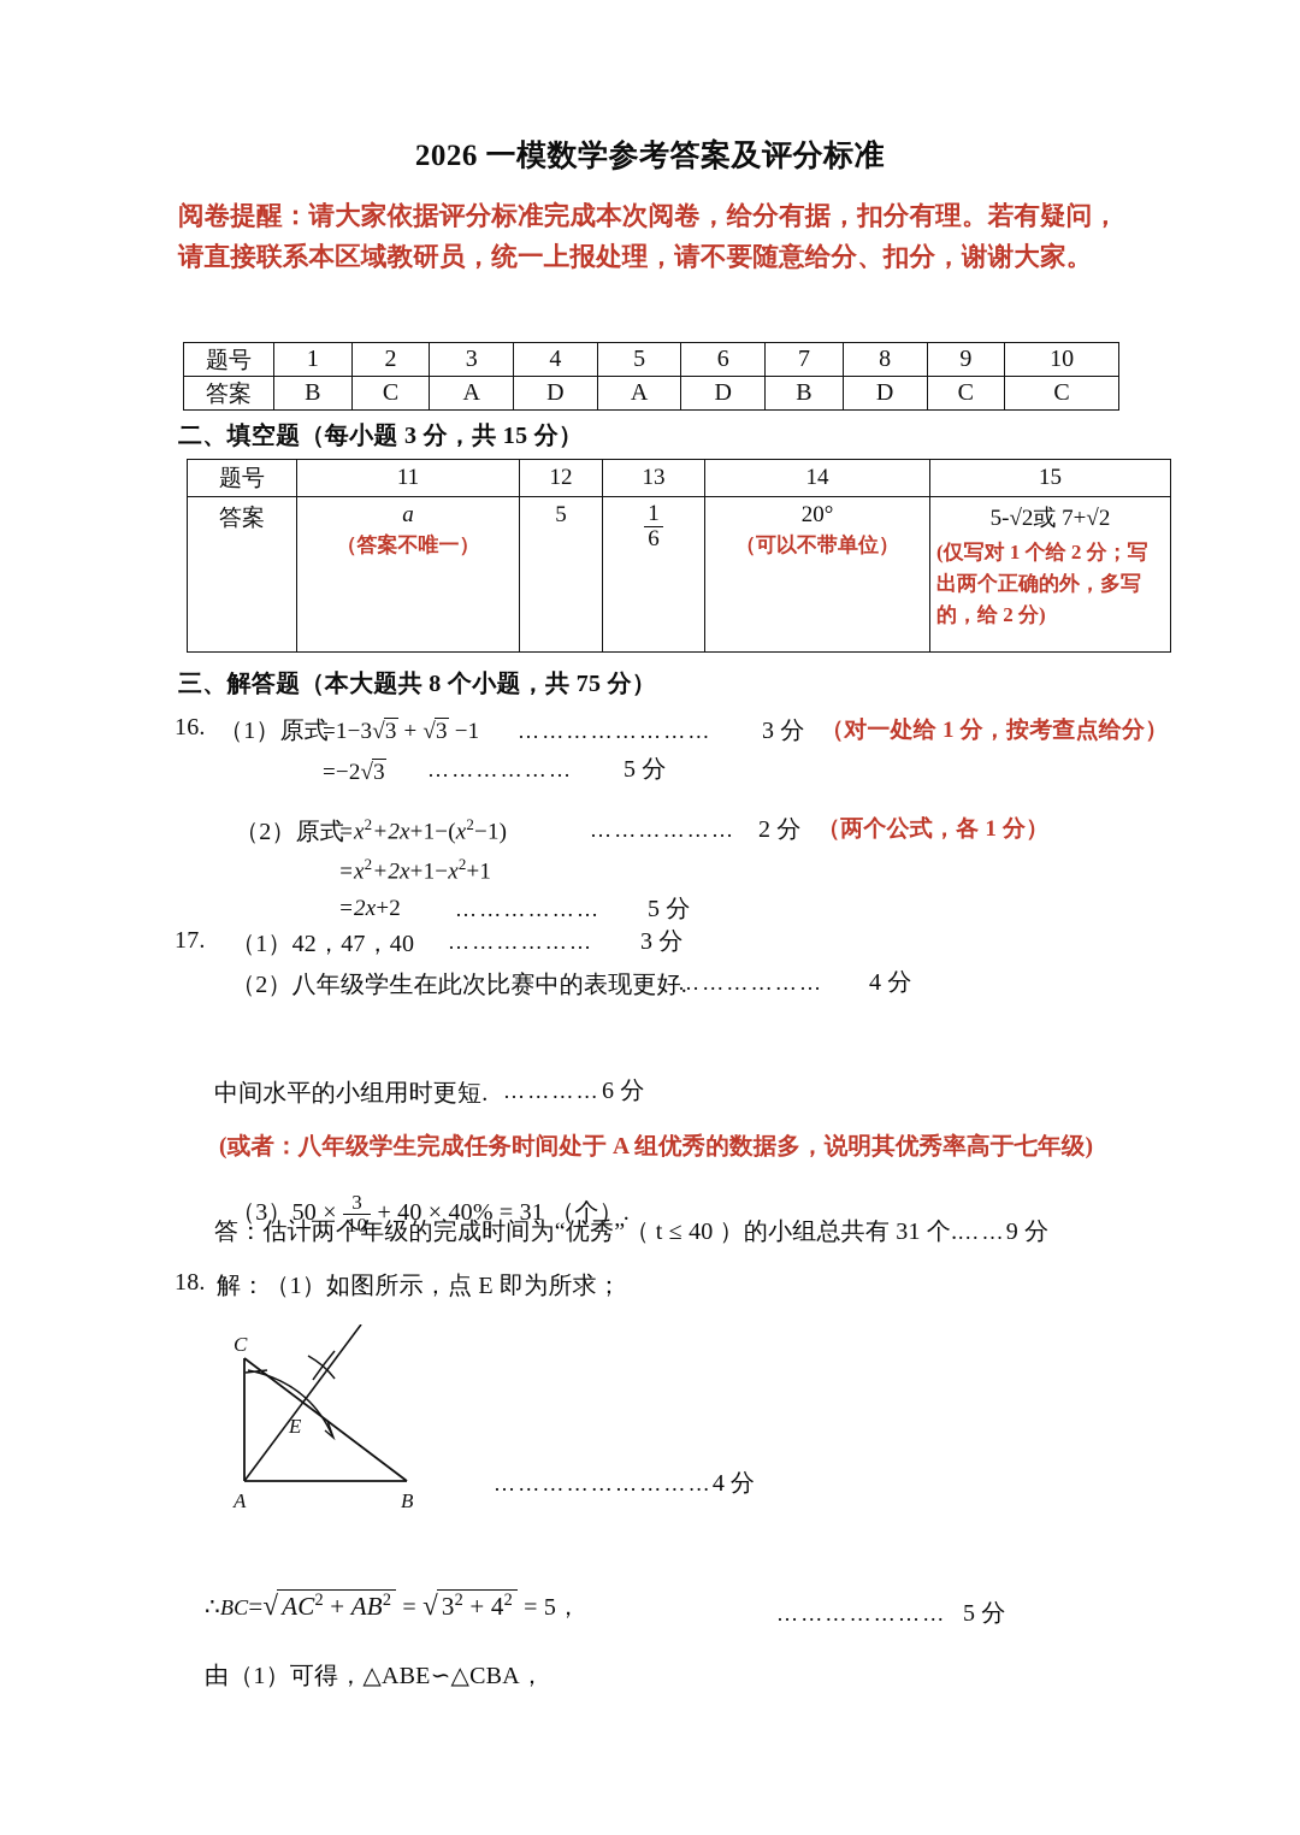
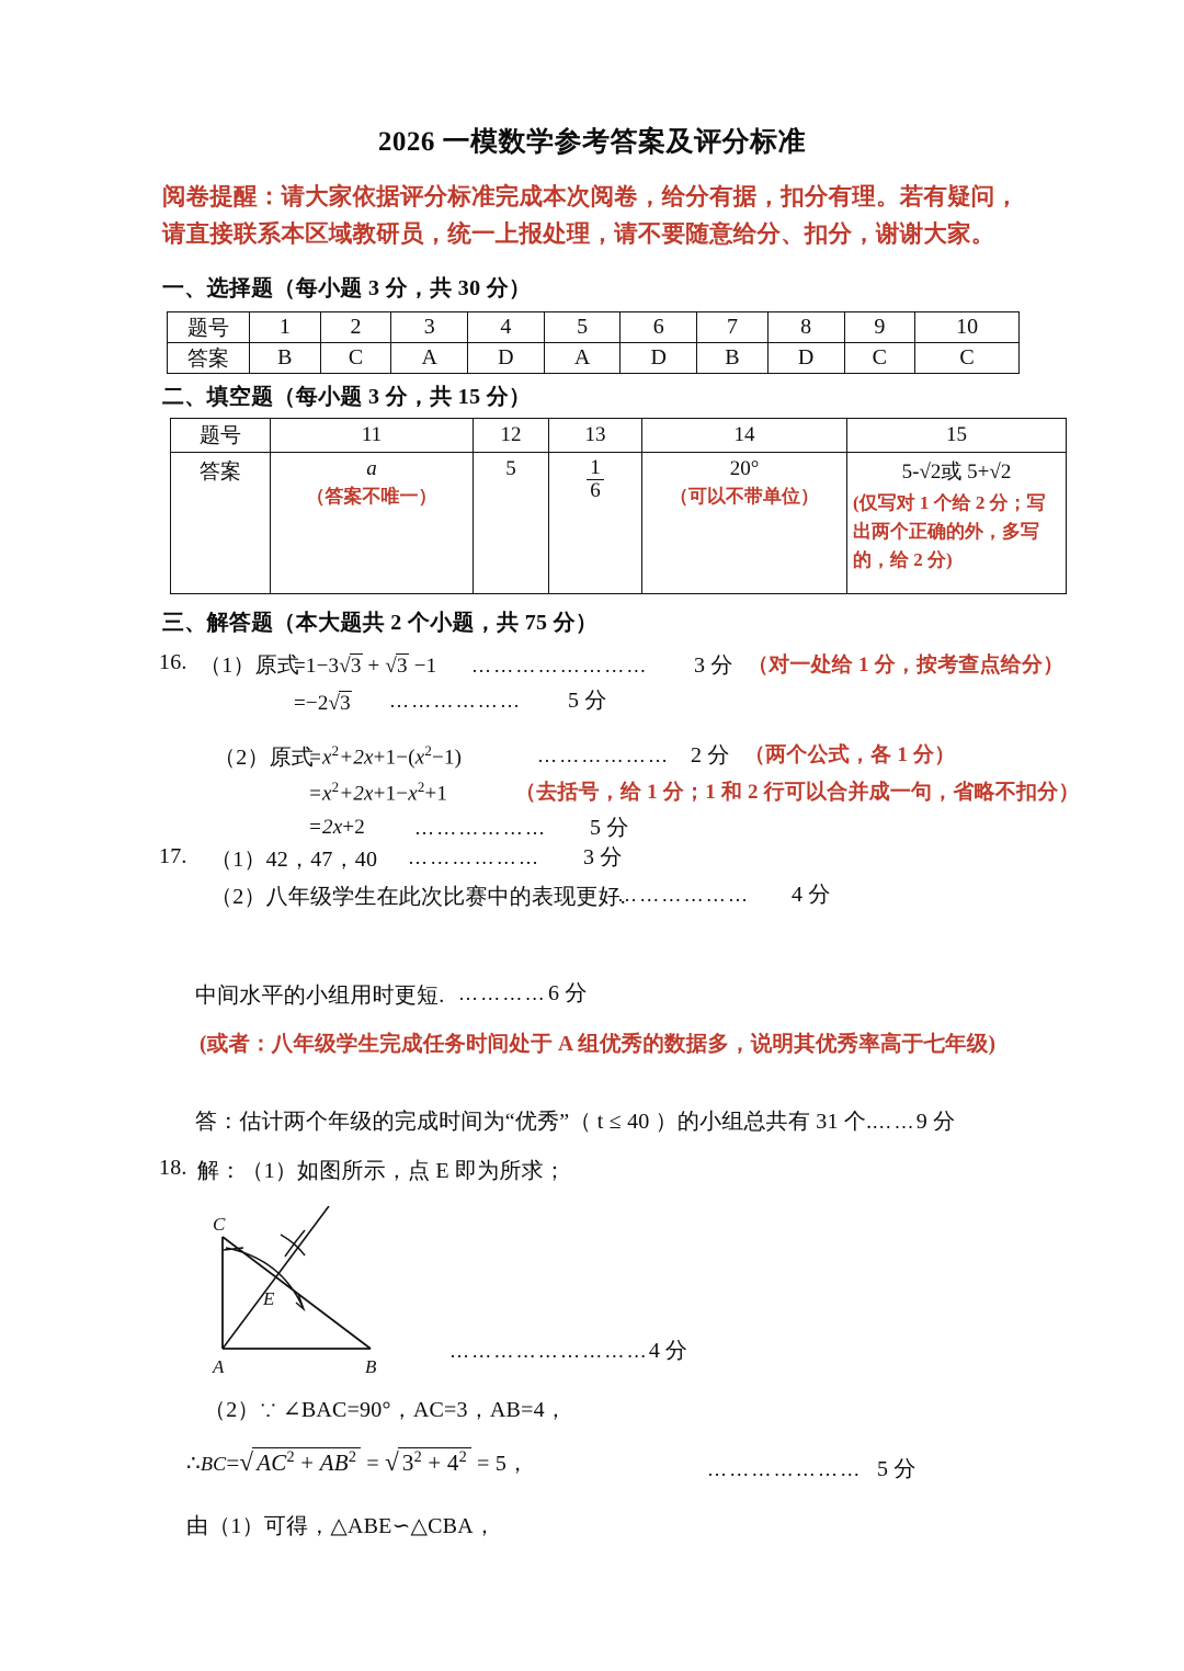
  2026 一模数学参考答案及评分标准
  阅卷提醒：请大家依据评分标准完成本次阅卷，给分有据，扣分有理。若有疑问，请直接联系本区域教研员，统一上报处理，请不要随意给分、扣分，谢谢大家。
+ 一、选择题（每小题 3 分，共 30 分）
  题号	1	2	3	4	5	6	7	8	9	10
  答案	B	C	A	D	A	D	B	D	C	C
  二、填空题（每小题 3 分，共 15 分）
  题号	11	12	13	14	15
- 答案	a （答案不唯一）	5	1 6	20° （可以不带单位）	5-√2或 7+√2 (仅写对 1 个给 2 分；写出两个正确的外，多写的，给 2 分)
+ 答案	a （答案不唯一）	5	1 6	20° （可以不带单位）	5-√2或 5+√2 (仅写对 1 个给 2 分；写出两个正确的外，多写的，给 2 分)
- 三、解答题（本大题共 8 个小题，共 75 分）
+ 三、解答题（本大题共 2 个小题，共 75 分）
  16.
  （1）原式
  =1−3√3 + √3 −1
  ……………………
  3 分
  （对一处给 1 分，按考查点给分）
  =−2√3
  ………………
  5 分
  （2）原式
  =x2+2x+1−(x2−1)
  ………………
  2 分
  （两个公式，各 1 分）
  =x2+2x+1−x2+1
+ （去括号，给 1 分；1 和 2 行可以合并成一句，省略不扣分）
  =2x+2
  ………………
  5 分
  17.
  （1）42，47，40
  ………………
  3 分
  （2）八年级学生在此次比赛中的表现更好.
  ………………
  4 分
  中间水平的小组用时更短.
  …………
  6 分
  (或者：八年级学生完成任务时间处于 A 组优秀的数据多，说明其优秀率高于七年级)
- （3）50 ×
- 3
- 10
- + 40 × 40% = 31 （个）.
  答：估计两个年级的完成时间为“优秀”（ t ≤ 40 ）的小组总共有 31 个.……9 分
  18.
  解：（1）如图所示，点 E 即为所求；
  C
  A
  B
  E
  ………………………4 分
+ （2）∵ ∠BAC=90°，AC=3，AB=4，
  ∴BC=√ AC2 + AB2 = √ 32 + 42 = 5，
  …………………
  5 分
  由（1）可得，△ABE∽△CBA，
